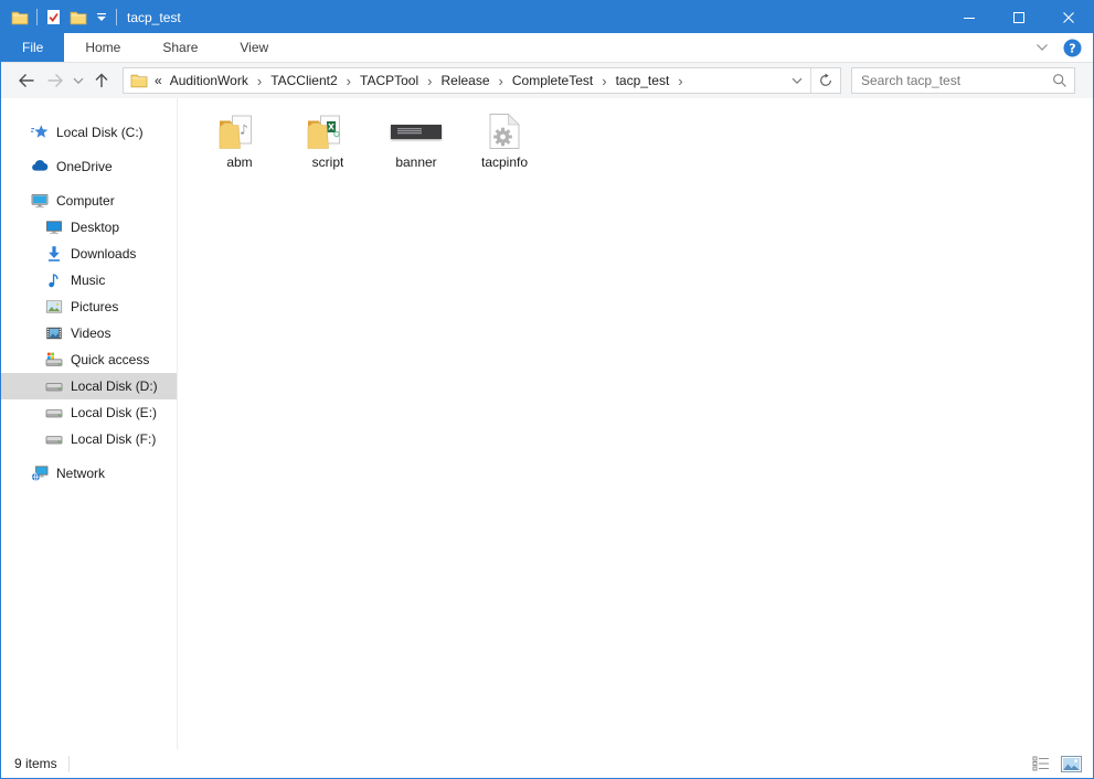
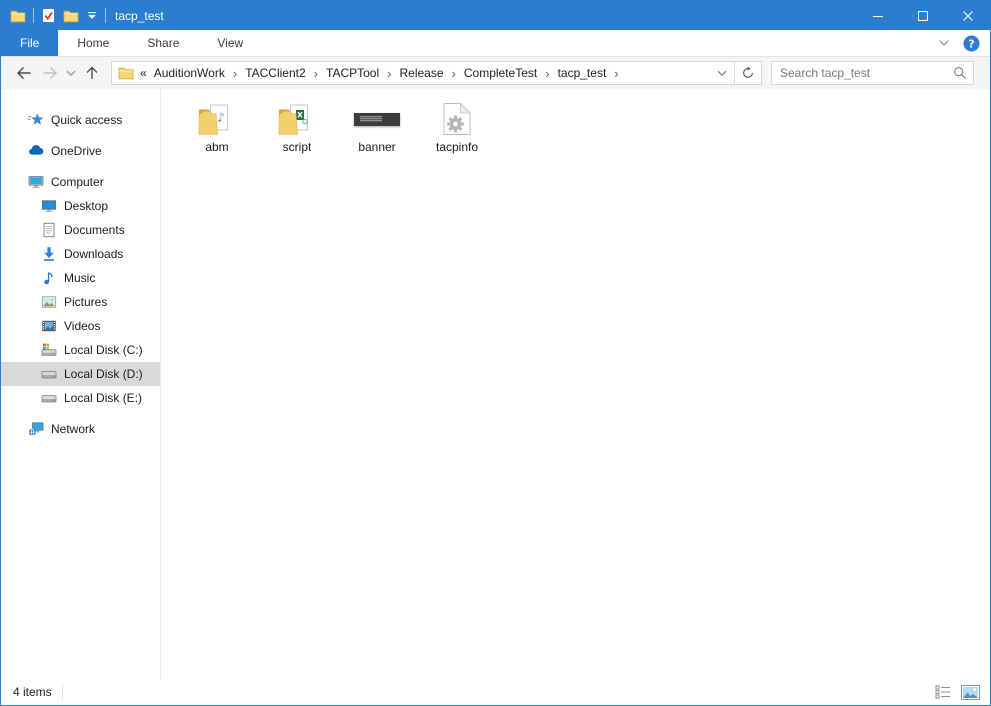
  tacp_test
  File
  Home
  Share
  View
  ?
  «
  AuditionWork
  ›
  TACClient2
  ›
  TACPTool
  ›
  Release
  ›
  CompleteTest
  ›
  tacp_test
  ›
  Search tacp_test
- Local Disk (C:)
+ Quick access
  OneDrive
  Computer
  Desktop
+ Documents
  Downloads
  Music
  Pictures
  Videos
- Quick access
+ Local Disk (C:)
  Local Disk (D:)
  Local Disk (E:)
- Local Disk (F:)
  Network
  ♪
  abm
  X
  script
  banner
  tacpinfo
- 9 items
+ 4 items
